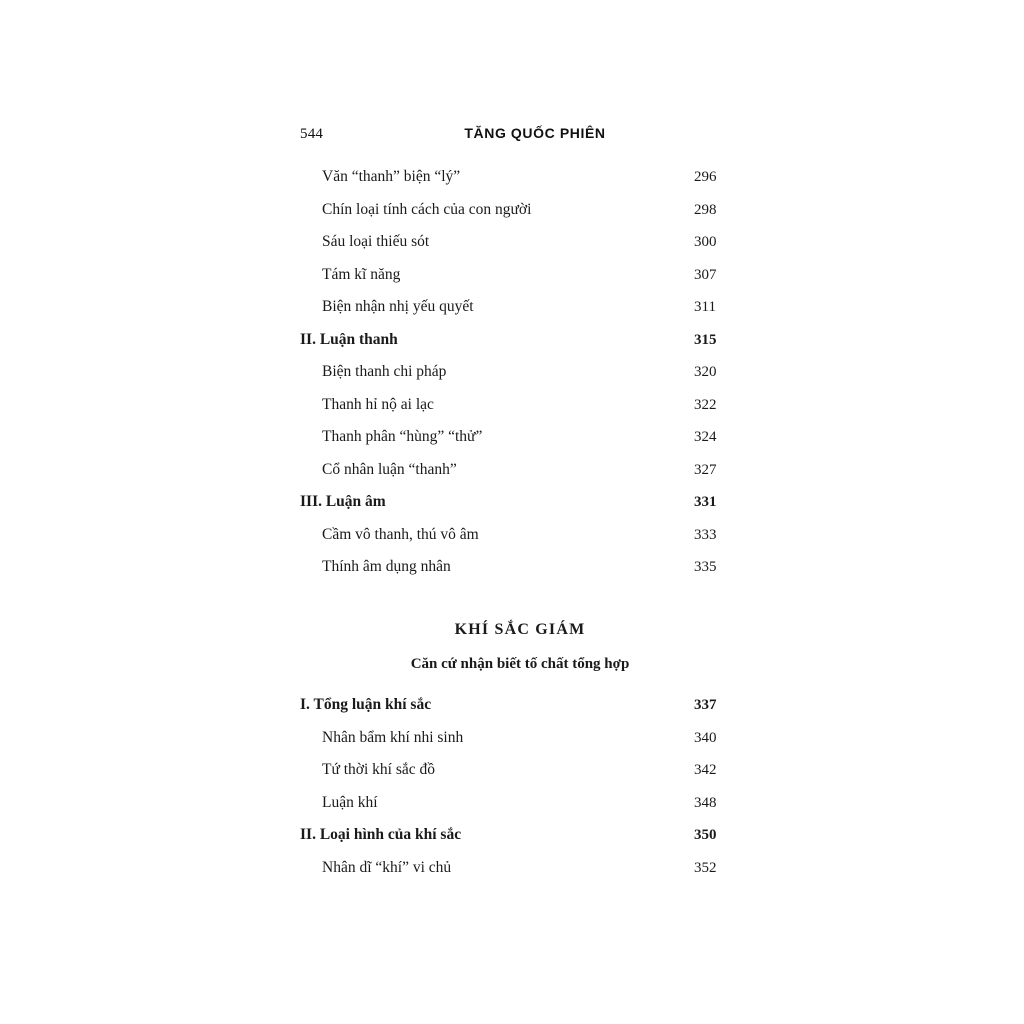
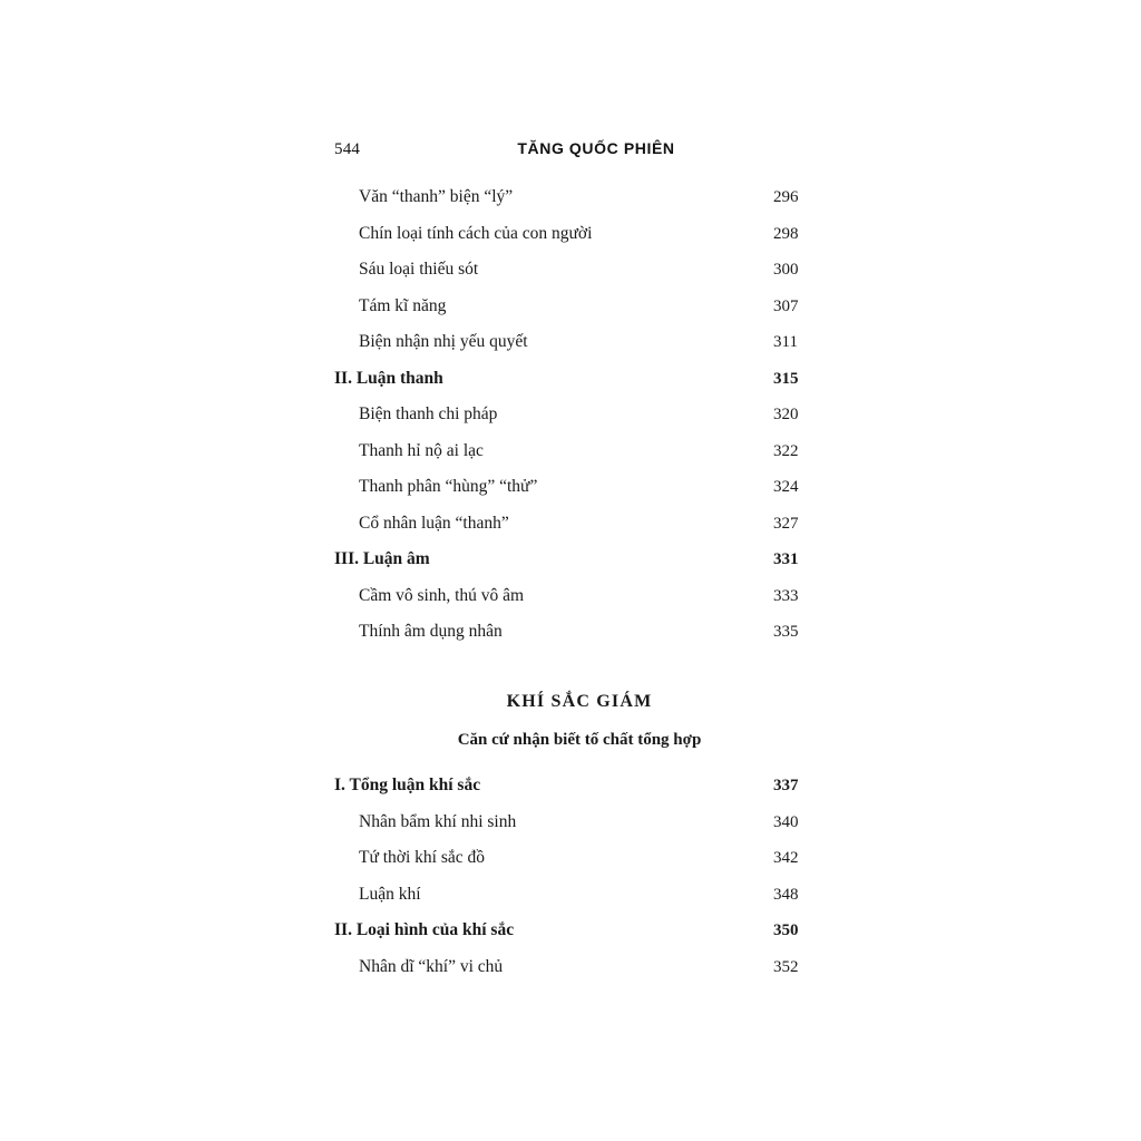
  544
  TĂNG QUỐC PHIÊN
  Văn “thanh” biện “lý”
  296
  Chín loại tính cách của con người
  298
  Sáu loại thiếu sót
  300
  Tám kĩ năng
  307
  Biện nhận nhị yếu quyết
  311
  II. Luận thanh
  315
  Biện thanh chi pháp
  320
  Thanh hỉ nộ ai lạc
  322
  Thanh phân “hùng” “thử”
  324
  Cổ nhân luận “thanh”
  327
  III. Luận âm
  331
- Cầm vô thanh, thú vô âm
+ Cầm vô sinh, thú vô âm
  333
  Thính âm dụng nhân
  335
  KHÍ SẮC GIÁM
  Căn cứ nhận biết tố chất tổng hợp
  I. Tổng luận khí sắc
  337
  Nhân bẩm khí nhi sinh
  340
  Tứ thời khí sắc đồ
  342
  Luận khí
  348
  II. Loại hình của khí sắc
  350
  Nhân dĩ “khí” vi chủ
  352
